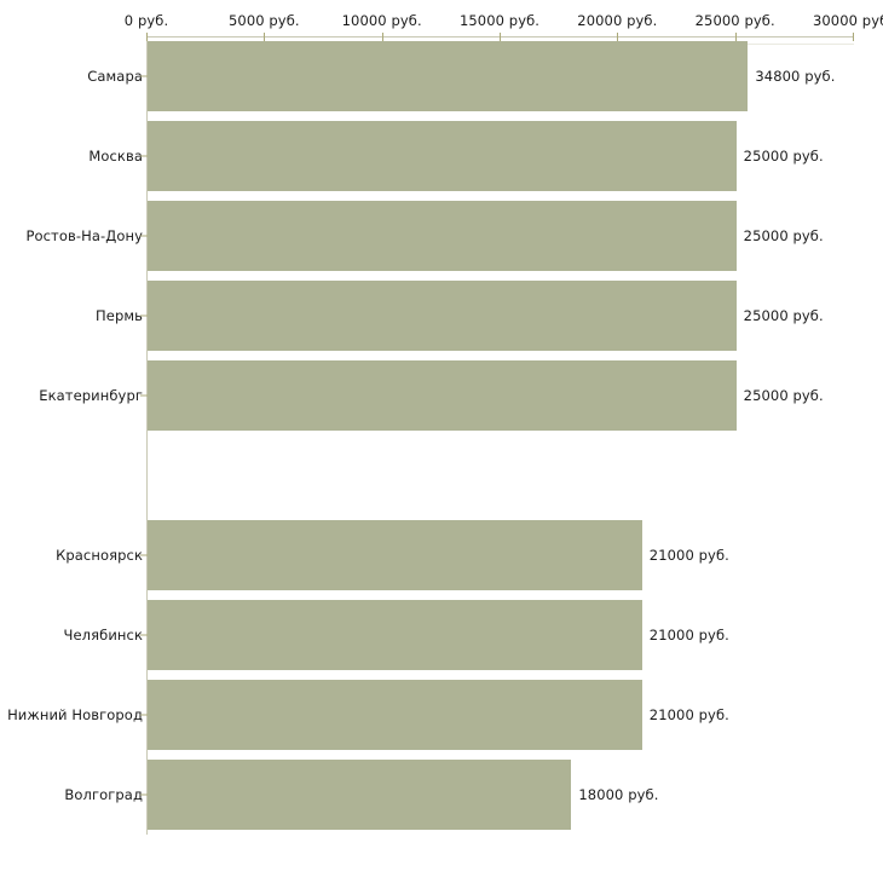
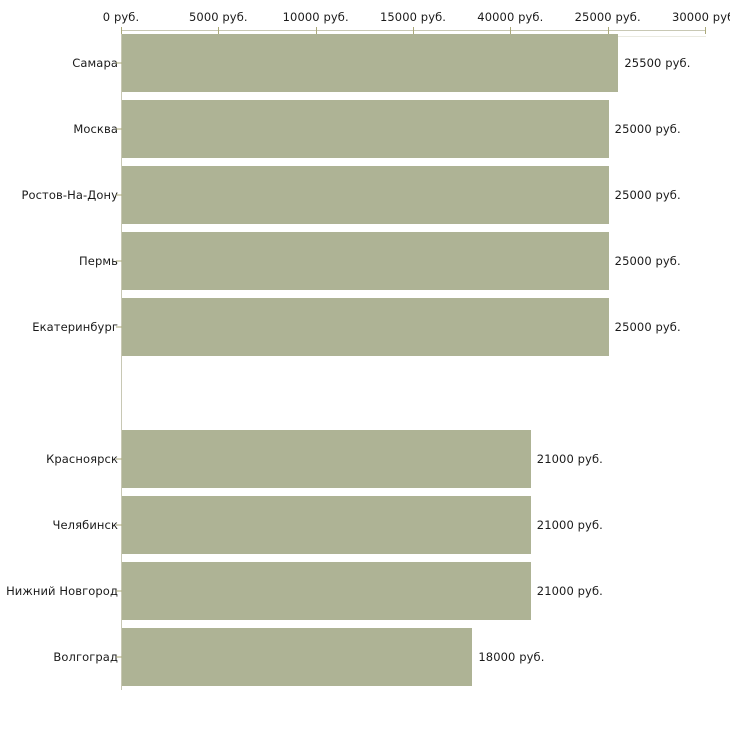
  0 руб.
  5000 руб.
  10000 руб.
  15000 руб.
- 20000 руб.
+ 40000 руб.
  25000 руб.
  30000 ру
  Самара
- 34800 руб.
+ 25500 руб.
  Москва
  25000 руб.
  Ростов-На-Дону
  25000 руб.
  Пермь
  25000 руб.
  Екатеринбург
  25000 руб.
  Красноярск
  21000 руб.
  Челябинск
  21000 руб.
  Нижний Новгород
  21000 руб.
  Волгоград
  18000 руб.
